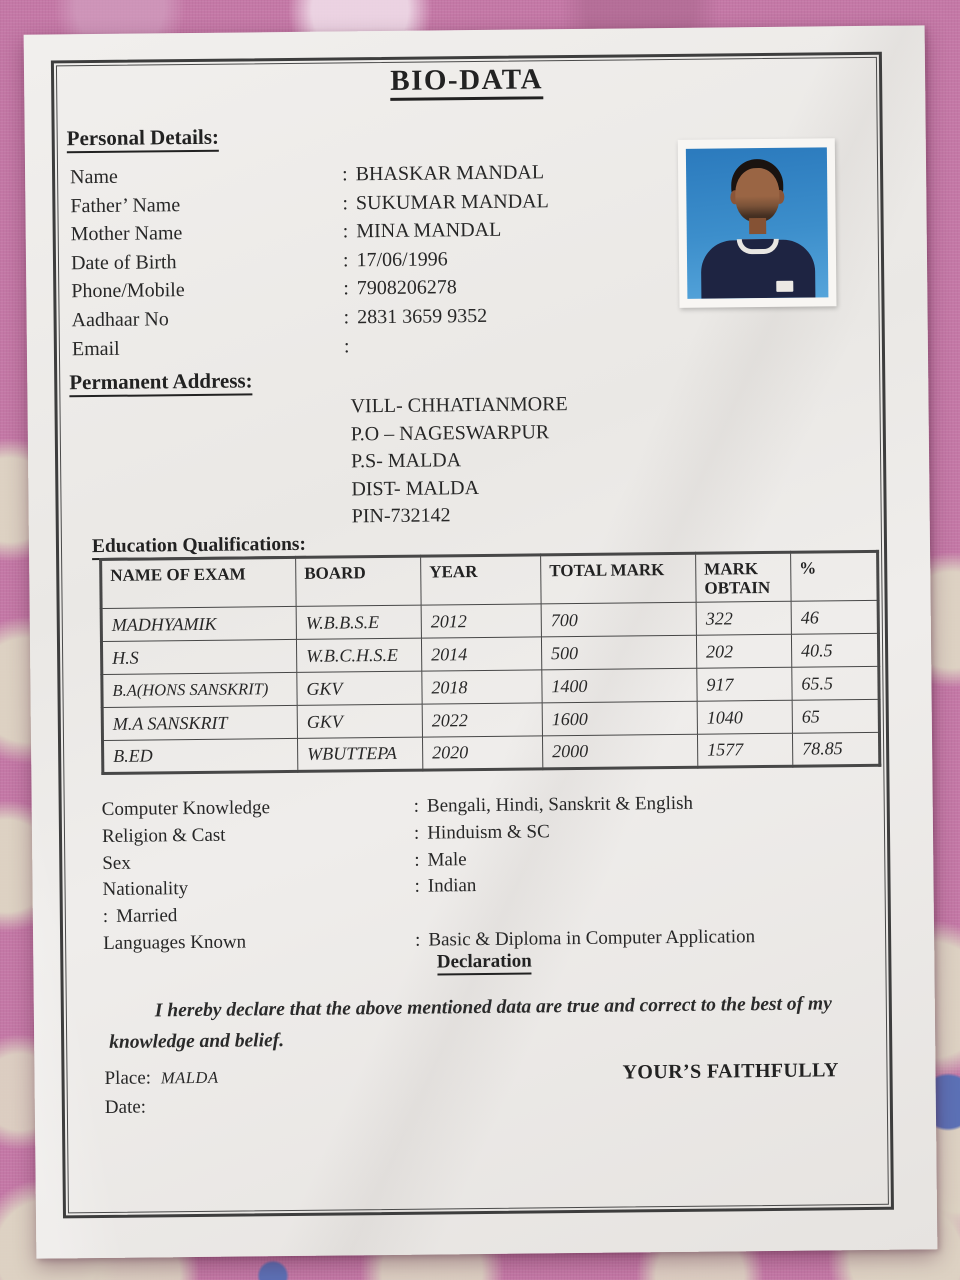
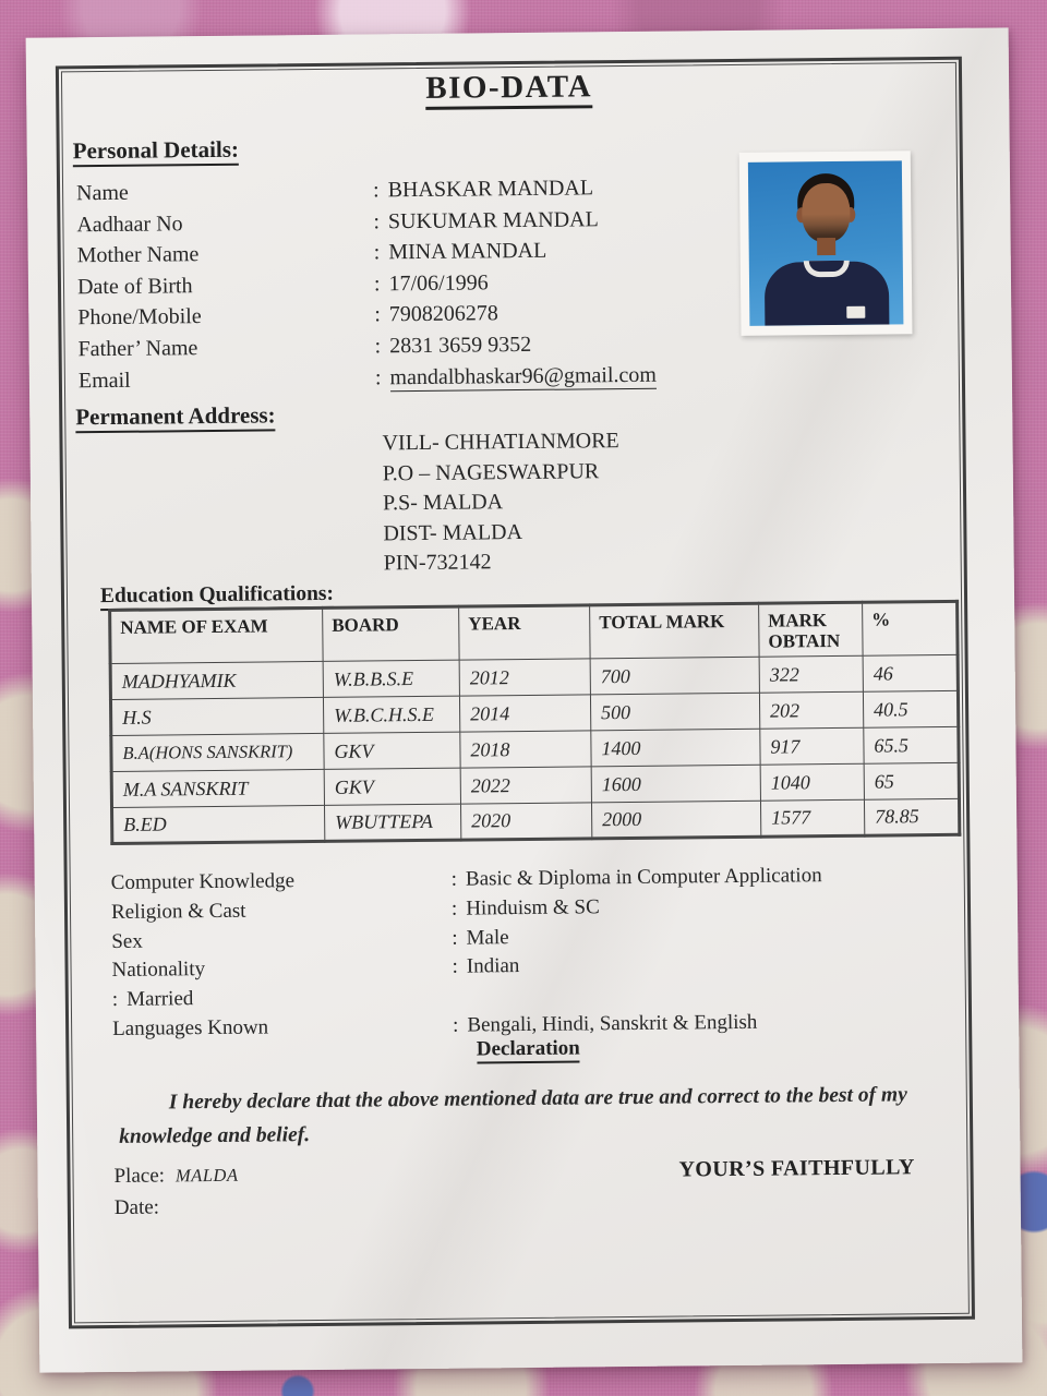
  BIO-DATA
  Personal Details:
  Name
  :
  BHASKAR MANDAL
- Father’ Name
+ Aadhaar No
  :
  SUKUMAR MANDAL
  Mother Name
  :
  MINA MANDAL
  Date of Birth
  :
  17/06/1996
  Phone/Mobile
  :
  7908206278
- Aadhaar No
+ Father’ Name
  :
  2831 3659 9352
  Email
  :
+ mandalbhaskar96@gmail.com
  Permanent Address:
  VILL- CHHATIANMORE
  P.O – NAGESWARPUR
  P.S- MALDA
  DIST- MALDA
  PIN-732142
  Education Qualifications:
  NAME OF EXAM	BOARD	YEAR	TOTAL MARK	MARK OBTAIN	%
  MADHYAMIK	W.B.B.S.E	2012	700	322	46
  H.S	W.B.C.H.S.E	2014	500	202	40.5
  B.A(HONS SANSKRIT)	GKV	2018	1400	917	65.5
  M.A SANSKRIT	GKV	2022	1600	1040	65
  B.ED	WBUTTEPA	2020	2000	1577	78.85
  Computer Knowledge
  :
- Bengali, Hindi, Sanskrit & English
+ Basic & Diploma in Computer Application
  Religion & Cast
  :
  Hinduism & SC
  Sex
  :
  Male
  Nationality
  :
  Indian
  :
  Married
  Languages Known
  :
- Basic & Diploma in Computer Application
+ Bengali, Hindi, Sanskrit & English
  Declaration
  I hereby declare that the above mentioned data are true and correct to the best of my knowledge and belief.
  Place:
  MALDA
  Date:
  YOUR’S FAITHFULLY
